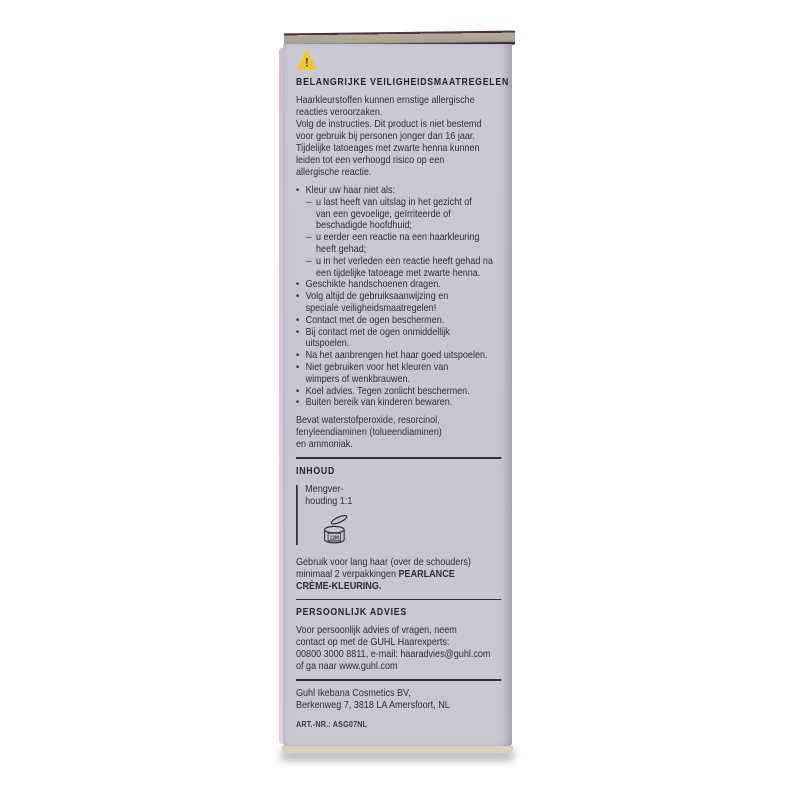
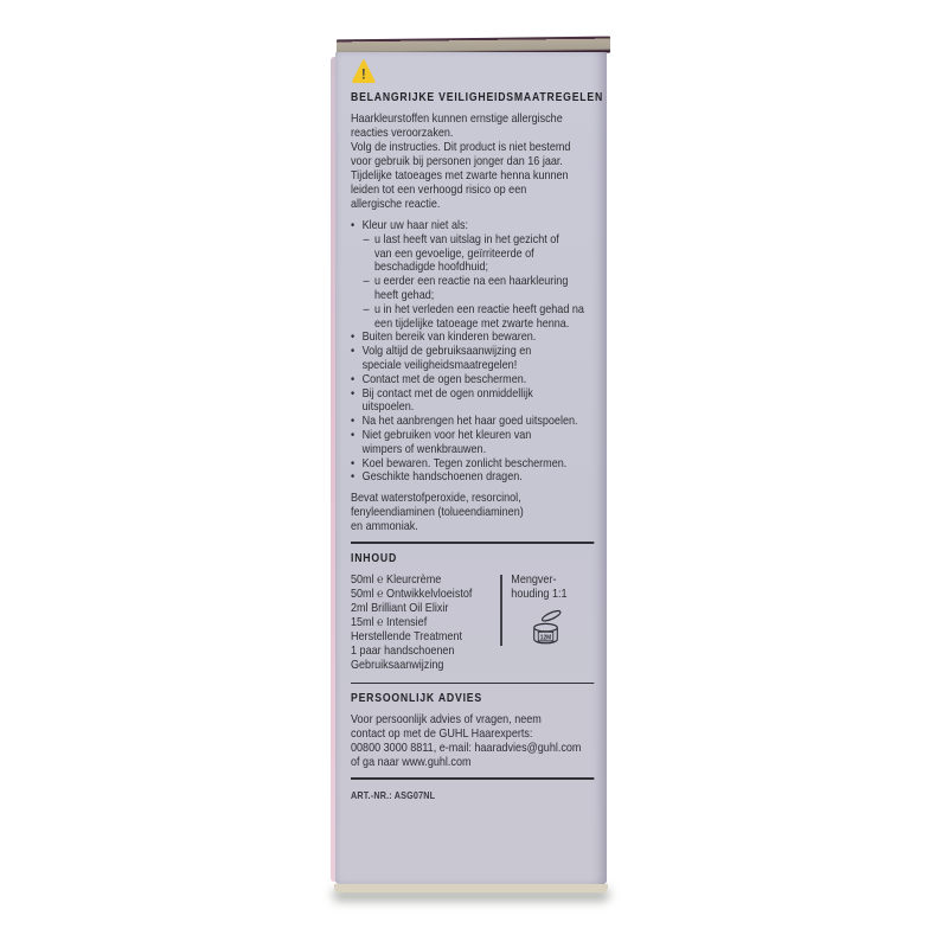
  !
  BELANGRIJKE VEILIGHEIDSMAATREGELEN
  Haarkleurstoffen kunnen ernstige allergische
  reacties veroorzaken.
  Volg de instructies. Dit product is niet bestemd
  voor gebruik bij personen jonger dan 16 jaar.
  Tijdelijke tatoeages met zwarte henna kunnen
  leiden tot een verhoogd risico op een
  allergische reactie.
  •
  Kleur uw haar niet als:
  –
  u last heeft van uitslag in het gezicht of
  van een gevoelige, geïrriteerde of
  beschadigde hoofdhuid;
  –
  u eerder een reactie na een haarkleuring
  heeft gehad;
  –
  u in het verleden een reactie heeft gehad na
  een tijdelijke tatoeage met zwarte henna.
  •
- Geschikte handschoenen dragen.
+ Buiten bereik van kinderen bewaren.
  •
  Volg altijd de gebruiksaanwijzing en
  speciale veiligheidsmaatregelen!
  •
  Contact met de ogen beschermen.
  •
  Bij contact met de ogen onmiddellijk
  uitspoelen.
  •
  Na het aanbrengen het haar goed uitspoelen.
  •
  Niet gebruiken voor het kleuren van
  wimpers of wenkbrauwen.
  •
- Koel advies. Tegen zonlicht beschermen.
+ Koel bewaren. Tegen zonlicht beschermen.
  •
- Buiten bereik van kinderen bewaren.
+ Geschikte handschoenen dragen.
  Bevat waterstofperoxide, resorcinol,
  fenyleendiaminen (tolueendiaminen)
  en ammoniak.
  INHOUD
+ 50ml ℮ Kleurcrème
+ 50ml ℮ Ontwikkelvloeistof
+ 2ml Brilliant Oil Elixir
+ 15ml ℮ Intensief
+ Herstellende Treatment
+ 1 paar handschoenen
+ Gebruiksaanwijzing
  Mengver-
  houding 1:1
- Gebruik voor lang haar (over de schouders)
- minimaal 2 verpakkingen PEARLANCE
- CRÈME-KLEURING.
  PERSOONLIJK ADVIES
  Voor persoonlijk advies of vragen, neem
  contact op met de GUHL Haarexperts:
  00800 3000 8811, e-mail: haaradvies@guhl.com
  of ga naar www.guhl.com
- Guhl Ikebana Cosmetics BV,
- Berkenweg 7, 3818 LA Amersfoort, NL
  ART.-NR.: ASG07NL
